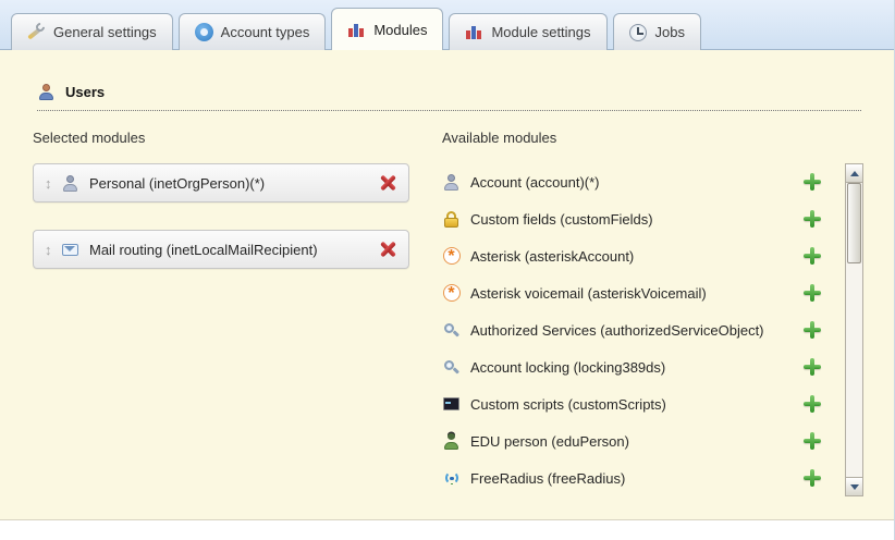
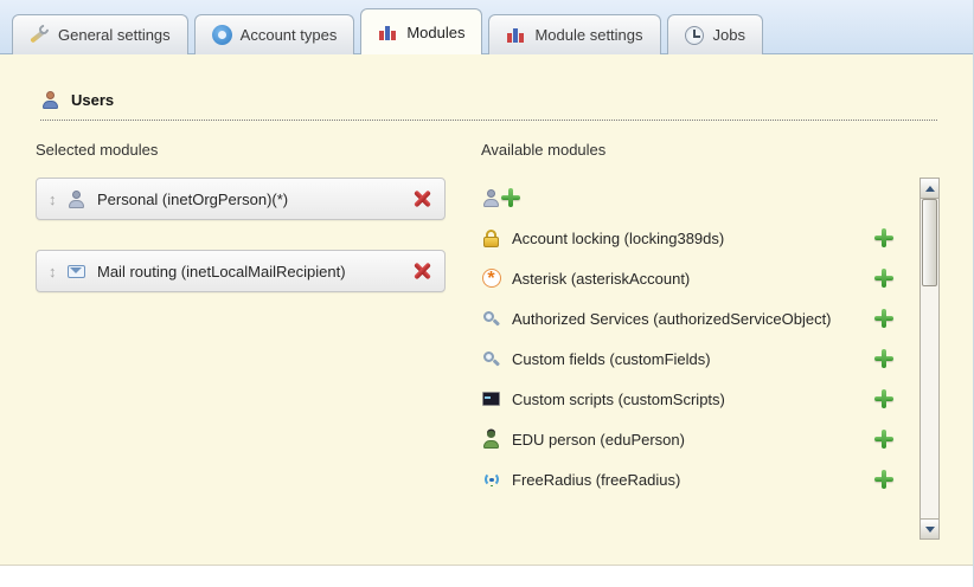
  General settings
  Account types
  Modules
  Module settings
  Jobs
  Users
  Selected modules
  ↕
  Personal (inetOrgPerson)(*)
  ↕
  Mail routing (inetLocalMailRecipient)
  Available modules
- Account (account)(*)
- Custom fields (customFields)
+ Account locking (locking389ds)
  Asterisk (asteriskAccount)
- Asterisk voicemail (asteriskVoicemail)
  Authorized Services (authorizedServiceObject)
- Account locking (locking389ds)
+ Custom fields (customFields)
  Custom scripts (customScripts)
  EDU person (eduPerson)
  FreeRadius (freeRadius)
